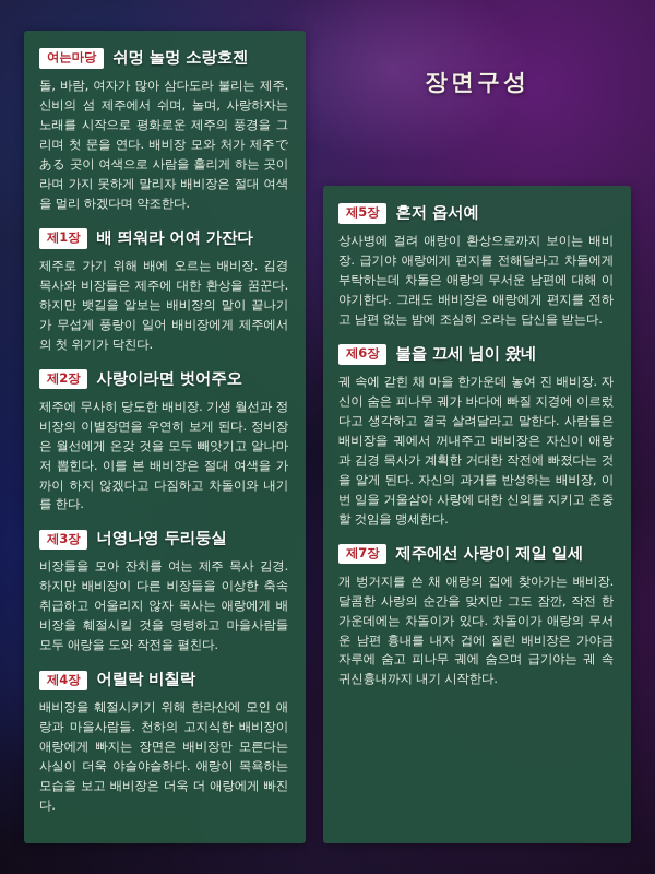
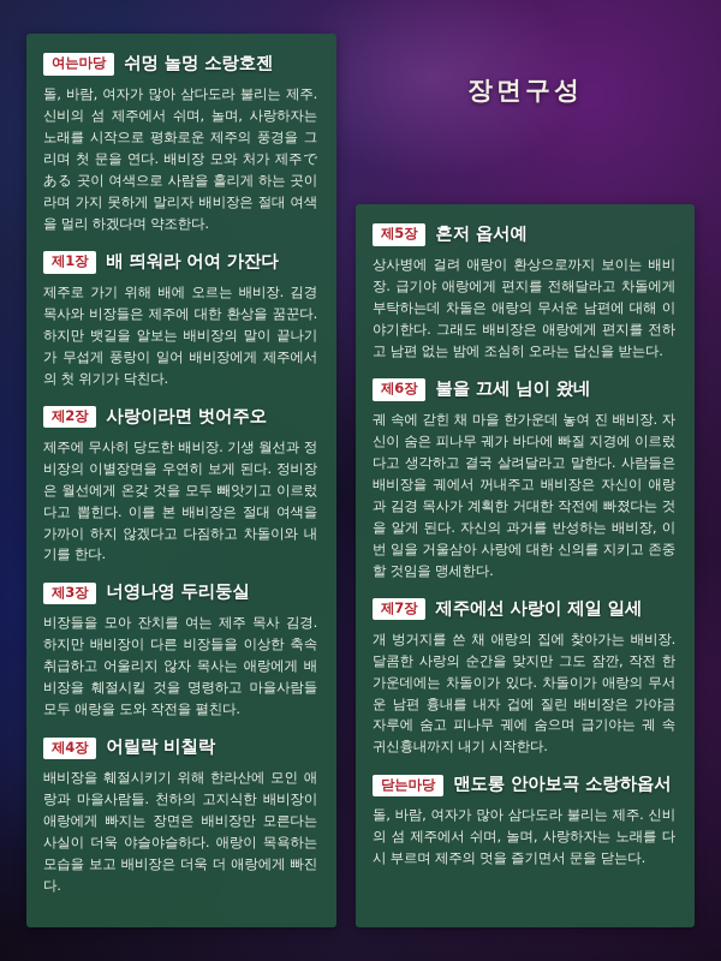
  장면구성
  여는마당
  쉬멍 놀멍 소랑호젠
  돌, 바람, 여자가 많아 삼다도라 불리는 제주. 신비의 섬 제주에서 쉬며, 놀며, 사랑하자는 노래를 시작으로 평화로운 제주의 풍경을 그리며 첫 문을 연다. 배비장 모와 처가 제주である 곳이 여색으로 사람을 홀리게 하는 곳이라며 가지 못하게 말리자 배비장은 절대 여색을 멀리 하겠다며 약조한다.
  제1장
  배 띄워라 어여 가잔다
  제주로 가기 위해 배에 오르는 배비장. 김경 목사와 비장들은 제주에 대한 환상을 꿈꾼다. 하지만 뱃길을 알보는 배비장의 말이 끝나기가 무섭게 풍랑이 일어 배비장에게 제주에서의 첫 위기가 닥친다.
  제2장
  사랑이라면 벗어주오
- 제주에 무사히 당도한 배비장. 기생 월선과 정비장의 이별장면을 우연히 보게 된다. 정비장은 월선에게 온갖 것을 모두 빼앗기고 알나마저 뽑힌다. 이를 본 배비장은 절대 여색을 가까이 하지 않겠다고 다짐하고 차돌이와 내기를 한다.
+ 제주에 무사히 당도한 배비장. 기생 월선과 정비장의 이별장면을 우연히 보게 된다. 정비장은 월선에게 온갖 것을 모두 빼앗기고 이르렀다고 뽑힌다. 이를 본 배비장은 절대 여색을 가까이 하지 않겠다고 다짐하고 차돌이와 내기를 한다.
  제3장
  너영나영 두리둥실
  비장들을 모아 잔치를 여는 제주 목사 김경. 하지만 배비장이 다른 비장들을 이상한 축속 취급하고 어울리지 않자 목사는 애랑에게 배비장을 훼절시킬 것을 명령하고 마을사람들 모두 애랑을 도와 작전을 펼친다.
  제4장
  어릴락 비칠락
  배비장을 훼절시키기 위해 한라산에 모인 애랑과 마을사람들. 천하의 고지식한 배비장이 애랑에게 빠지는 장면은 배비장만 모른다는 사실이 더욱 야슬야슬하다. 애랑이 목욕하는 모습을 보고 배비장은 더욱 더 애랑에게 빠진다.
  제5장
  혼저 옵서예
  상사병에 걸려 애랑이 환상으로까지 보이는 배비장. 급기야 애랑에게 편지를 전해달라고 차돌에게 부탁하는데 차돌은 애랑의 무서운 남편에 대해 이야기한다. 그래도 배비장은 애랑에게 편지를 전하고 남편 없는 밤에 조심히 오라는 답신을 받는다.
  제6장
  불을 끄세 님이 왔네
  궤 속에 갇힌 채 마을 한가운데 놓여 진 배비장. 자신이 숨은 피나무 궤가 바다에 빠질 지경에 이르렀다고 생각하고 결국 살려달라고 말한다. 사람들은 배비장을 궤에서 꺼내주고 배비장은 자신이 애랑과 김경 목사가 계획한 거대한 작전에 빠졌다는 것을 알게 된다. 자신의 과거를 반성하는 배비장, 이번 일을 거울삼아 사랑에 대한 신의를 지키고 존중할 것임을 맹세한다.
  제7장
  제주에선 사랑이 제일 일세
  개 벙거지를 쓴 채 애랑의 집에 찾아가는 배비장. 달콤한 사랑의 순간을 맞지만 그도 잠깐, 작전 한가운데에는 차돌이가 있다. 차돌이가 애랑의 무서운 남편 흉내를 내자 겁에 질린 배비장은 가야금 자루에 숨고 피나무 궤에 숨으며 급기야는 궤 속 귀신흉내까지 내기 시작한다.
+ 닫는마당
+ 맨도롱 안아보곡 소랑하옵서
+ 돌, 바람, 여자가 많아 삼다도라 불리는 제주. 신비의 섬 제주에서 쉬며, 놀며, 사랑하자는 노래를 다시 부르며 제주의 멋을 즐기면서 문을 닫는다.
